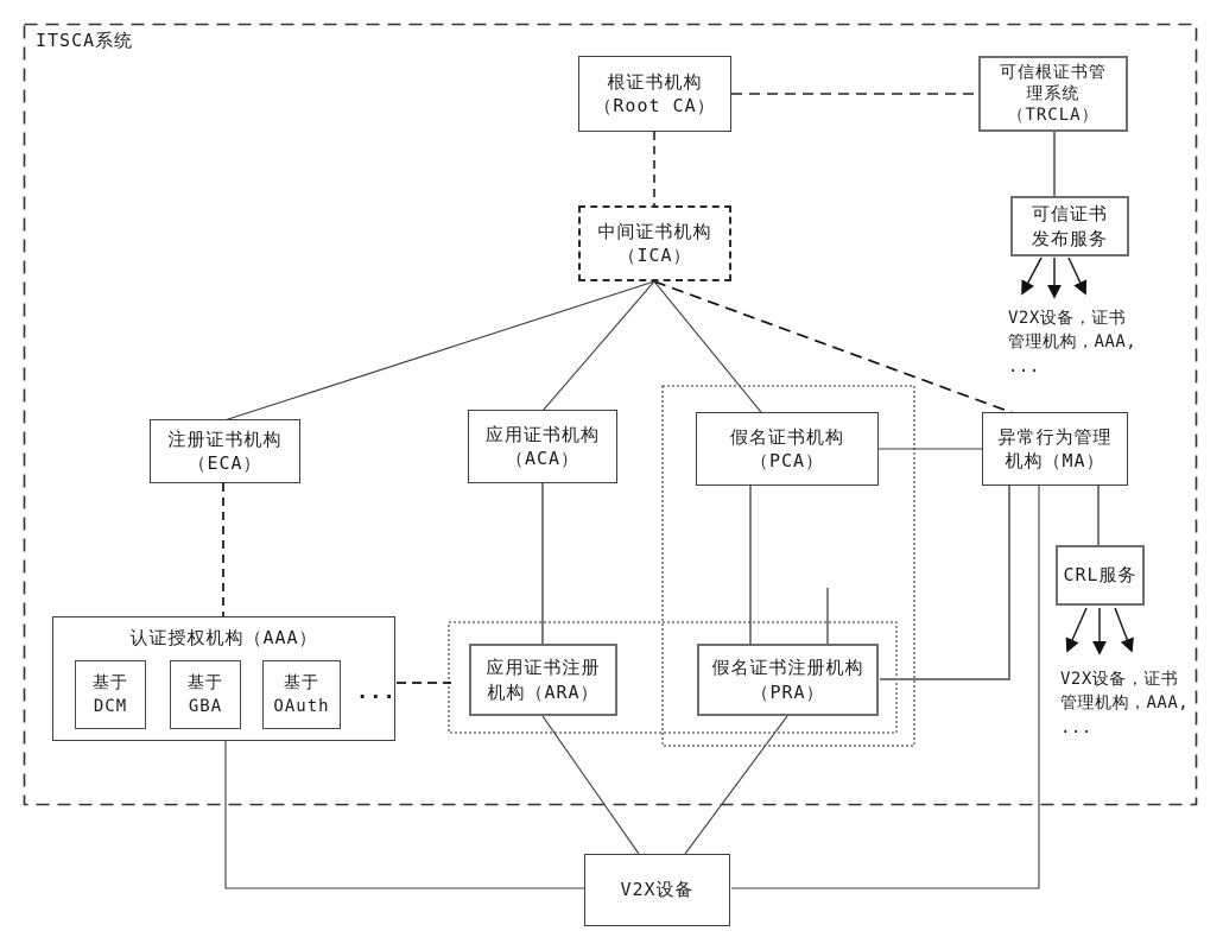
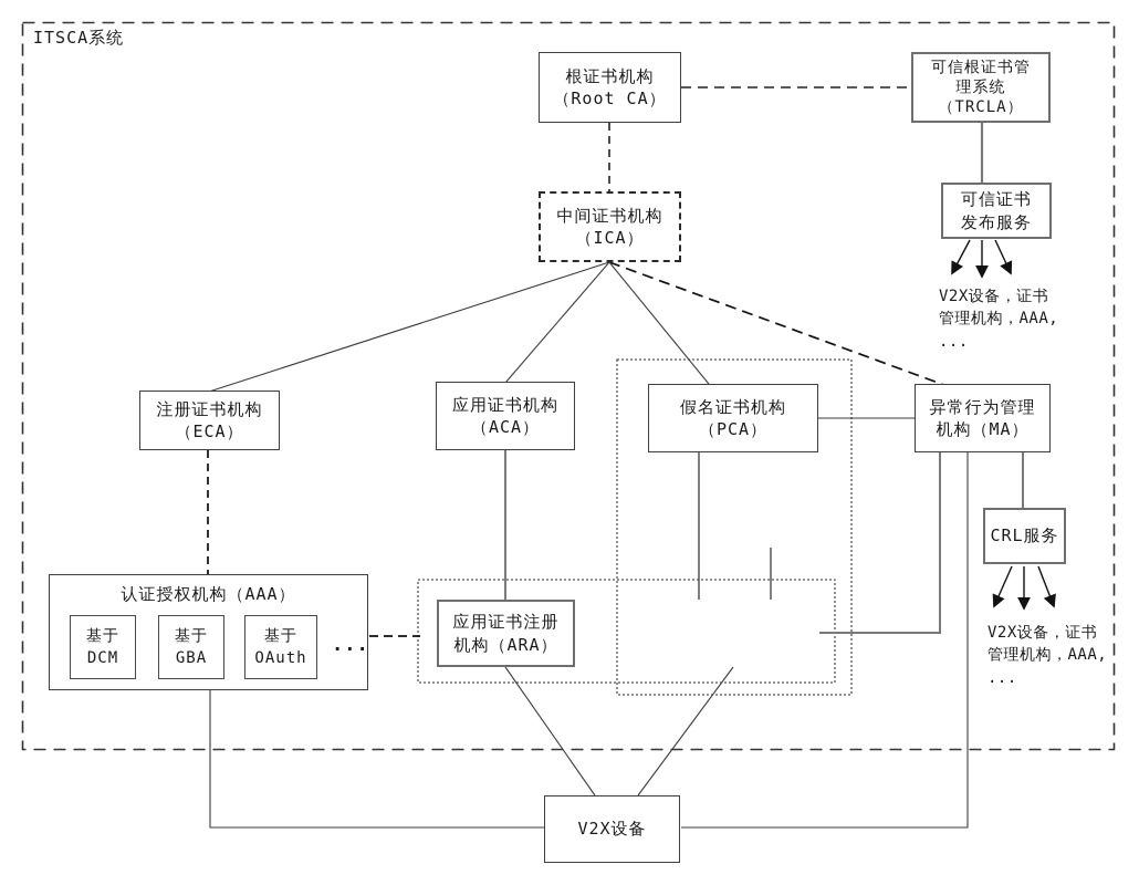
  ITSCA系统
  根证书机构
  （Root CA）
  可信根证书管
  理系统
  （TRCLA）
  中间证书机构
  （ICA）
  可信证书
  发布服务
  注册证书机构
  （ECA）
  应用证书机构
  （ACA）
  假名证书机构
  （PCA）
  异常行为管理
  机构（MA）
  CRL服务
  认证授权机构（AAA）
  基于
  DCM
  基于
  GBA
  基于
  OAuth
  ...
  应用证书注册
  机构（ARA）
- 假名证书注册机构
- （PRA）
  V2X设备
  V2X设备，证书
  管理机构，AAA,
  ...
  V2X设备，证书
  管理机构，AAA,
  ...
